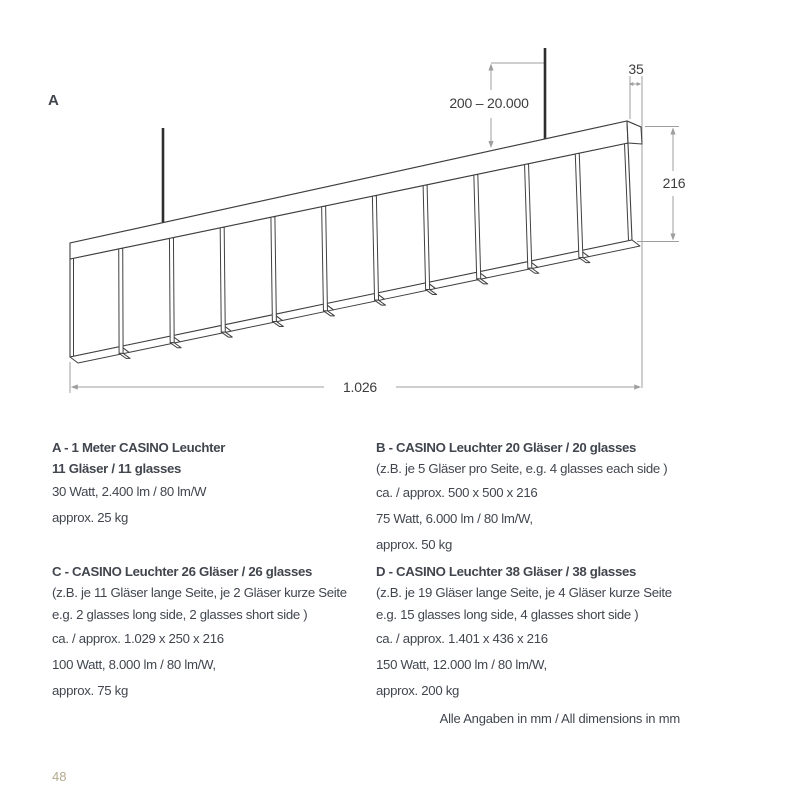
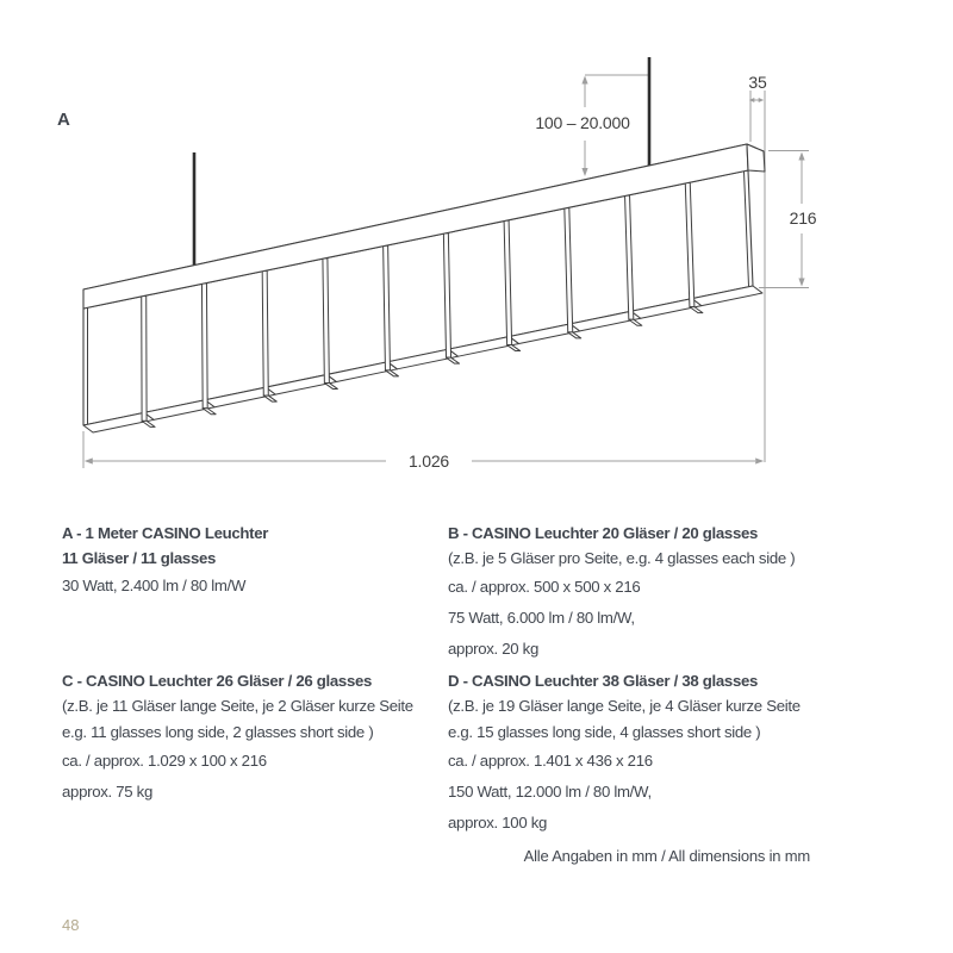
  A
- 200 – 20.000
+ 100 – 20.000
  35
  216
  1.026
  A - 1 Meter CASINO Leuchter
  11 Gläser / 11 glasses
  30 Watt, 2.400 lm / 80 lm/W
- approx. 25 kg
  B - CASINO Leuchter 20 Gläser / 20 glasses
  (z.B. je 5 Gläser pro Seite, e.g. 4 glasses each side )
  ca. / approx. 500 x 500 x 216
  75 Watt, 6.000 lm / 80 lm/W,
- approx. 50 kg
+ approx. 20 kg
  C - CASINO Leuchter 26 Gläser / 26 glasses
  (z.B. je 11 Gläser lange Seite, je 2 Gläser kurze Seite
- e.g. 2 glasses long side, 2 glasses short side )
+ e.g. 11 glasses long side, 2 glasses short side )
- ca. / approx. 1.029 x 250 x 216
+ ca. / approx. 1.029 x 100 x 216
- 100 Watt, 8.000 lm / 80 lm/W,
  approx. 75 kg
  D - CASINO Leuchter 38 Gläser / 38 glasses
  (z.B. je 19 Gläser lange Seite, je 4 Gläser kurze Seite
  e.g. 15 glasses long side, 4 glasses short side )
  ca. / approx. 1.401 x 436 x 216
  150 Watt, 12.000 lm / 80 lm/W,
- approx. 200 kg
+ approx. 100 kg
  Alle Angaben in mm / All dimensions in mm
  48
